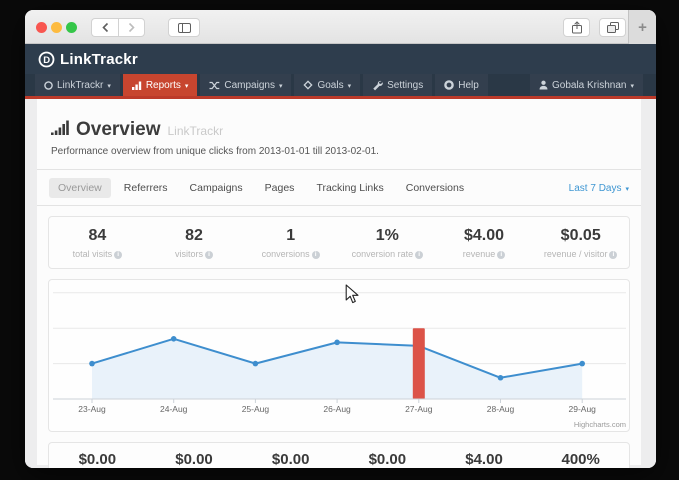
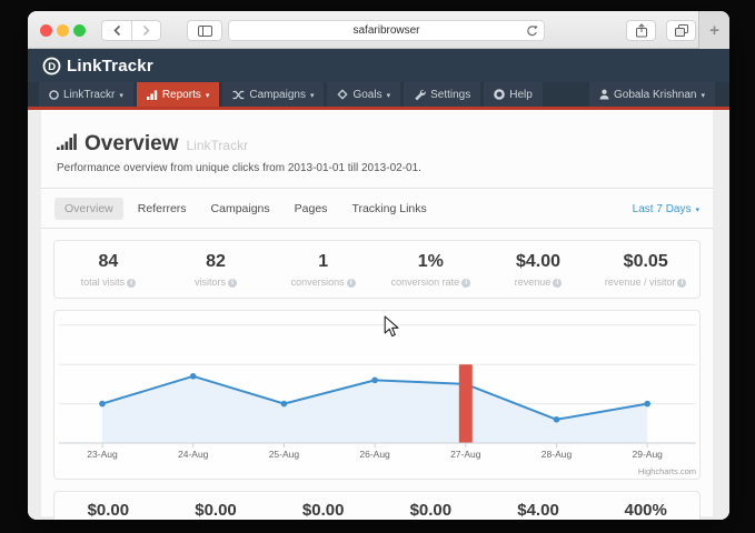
+ safaribrowser
  +
  D
  LinkTrackr
  LinkTrackr
  Reports
  Campaigns
  Goals
  Settings
  Help
  Gobala Krishnan
  Overview
  LinkTrackr
  Performance overview from unique clicks from 2013-01-01 till 2013-02-01.
  Overview
  Referrers
  Campaigns
  Pages
  Tracking Links
- Conversions
  Last 7 Days
  84
  total visits
  82
  visitors
  1
  conversions
  1%
  conversion rate
  $4.00
  revenue
  $0.05
  revenue / visitor
  23-Aug
  24-Aug
  25-Aug
  26-Aug
  27-Aug
  28-Aug
  29-Aug
  Highcharts.com
  $0.00
  $0.00
  $0.00
  $0.00
  $4.00
  400%
